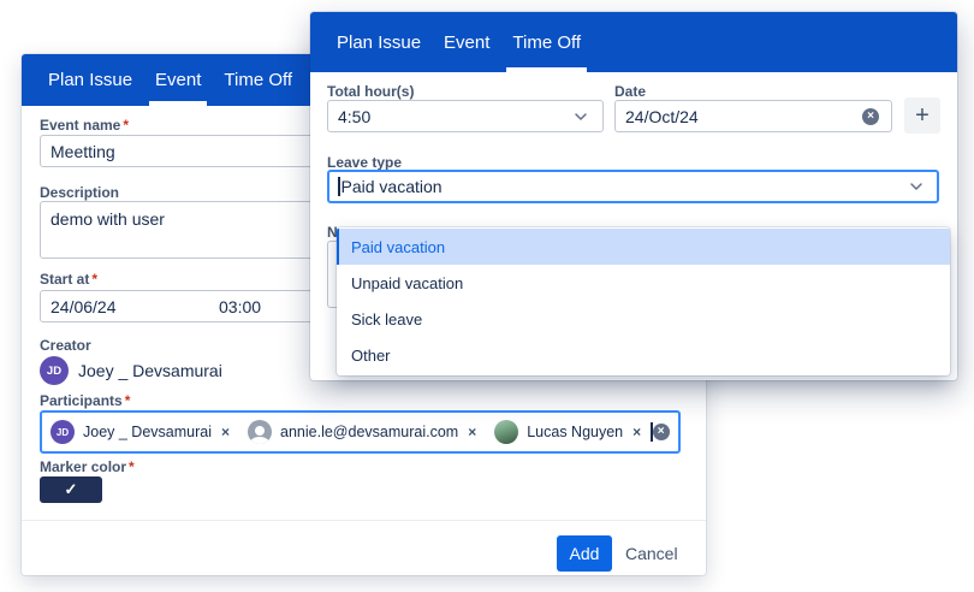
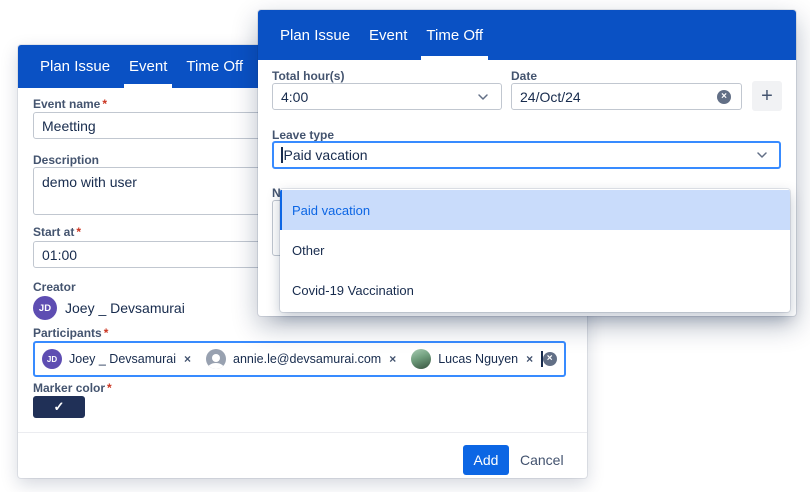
  Plan Issue
  Event
  Time Off
  Event name *
  Meetting
  Description
  demo with user
  Start at *
- 24/06/24
- 03:00
+ 01:00
  Creator
  JD
  Joey _ Devsamurai
  Participants *
  JD
  Joey _ Devsamurai
  ×
  annie.le@devsamurai.com
  ×
  Lucas Nguyen
  ×
  ×
  Marker color *
  ✓
  Add
  Cancel
  Plan Issue
  Event
  Time Off
  Total hour(s)
- 4:50
+ 4:00
  Date
  24/Oct/24
  ×
  +
  Leave type
  Paid vacation
  Paid vacation
- Unpaid vacation
- Sick leave
  Other
+ Covid-19 Vaccination
